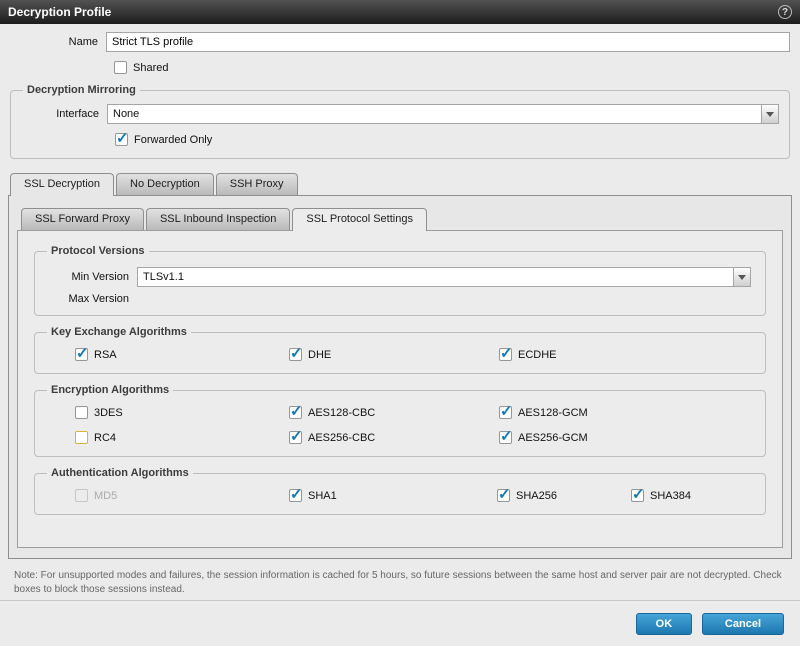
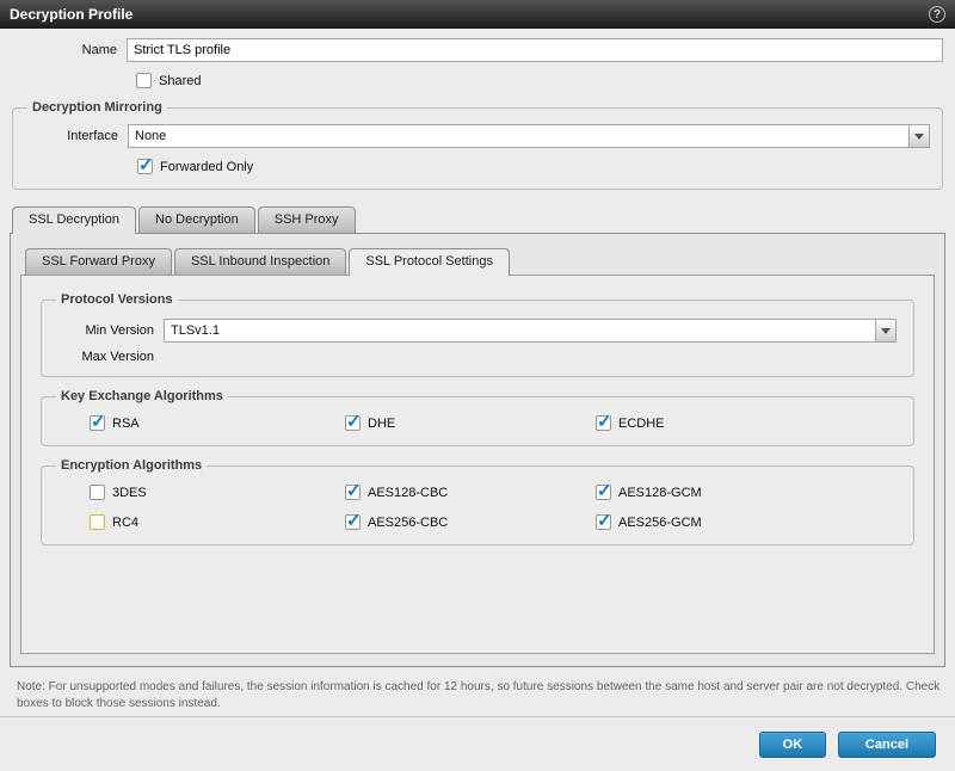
  Decryption Profile
  ?
  Name
  Strict TLS profile
  Shared
  Decryption Mirroring
  Interface
  None
  Forwarded Only
  SSL Decryption
  No Decryption
  SSH Proxy
  SSL Forward Proxy
  SSL Inbound Inspection
  SSL Protocol Settings
  Protocol Versions
  Min Version
  TLSv1.1
  Max Version
  Key Exchange Algorithms
  RSA
  DHE
  ECDHE
  Encryption Algorithms
  3DES
  AES128-CBC
  AES128-GCM
  RC4
  AES256-CBC
  AES256-GCM
- Authentication Algorithms
- MD5
- SHA1
- SHA256
- SHA384
- Note: For unsupported modes and failures, the session information is cached for 5 hours, so future sessions between the same host and server pair are not decrypted. Check boxes to block those sessions instead.
+ Note: For unsupported modes and failures, the session information is cached for 12 hours, so future sessions between the same host and server pair are not decrypted. Check boxes to block those sessions instead.
  OK
  Cancel
